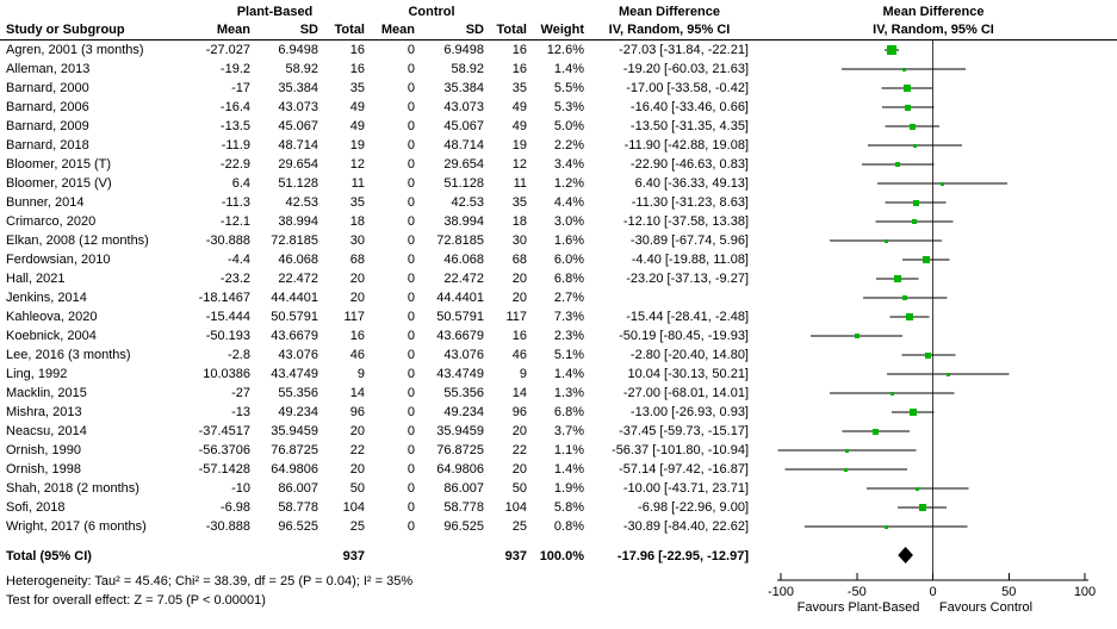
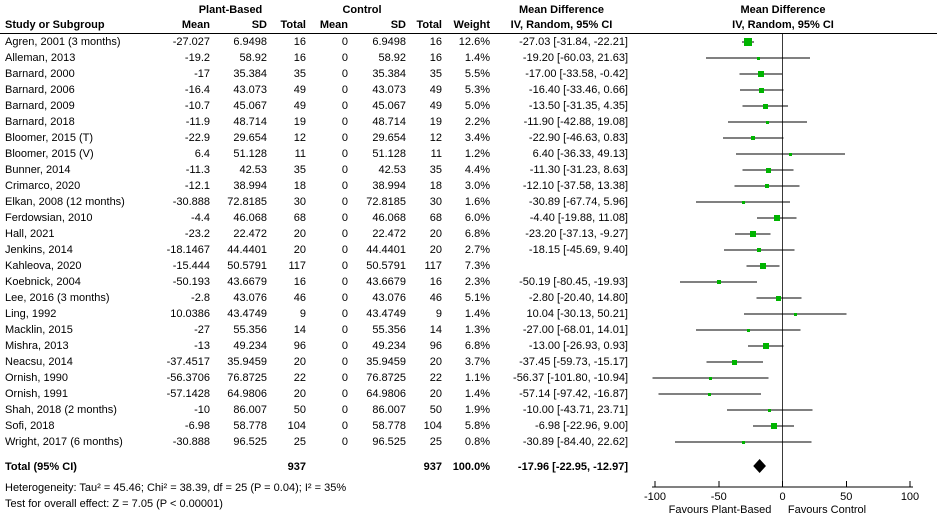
  Plant-Based
  Control
  Mean Difference
  Mean Difference
  Study or Subgroup
  Mean
  SD
  Total
  Mean
  SD
  Total
  Weight
  IV, Random, 95% CI
  IV, Random, 95% CI
  Agren, 2001 (3 months)
  -27.027
  6.9498
  16
  0
  6.9498
  16
  12.6%
  -27.03 [-31.84, -22.21]
  Alleman, 2013
  -19.2
  58.92
  16
  0
  58.92
  16
  1.4%
  -19.20 [-60.03, 21.63]
  Barnard, 2000
  -17
  35.384
  35
  0
  35.384
  35
  5.5%
  -17.00 [-33.58, -0.42]
  Barnard, 2006
  -16.4
  43.073
  49
  0
  43.073
  49
  5.3%
  -16.40 [-33.46, 0.66]
  Barnard, 2009
- -13.5
+ -10.7
  45.067
  49
  0
  45.067
  49
  5.0%
  -13.50 [-31.35, 4.35]
  Barnard, 2018
  -11.9
  48.714
  19
  0
  48.714
  19
  2.2%
  -11.90 [-42.88, 19.08]
  Bloomer, 2015 (T)
  -22.9
  29.654
  12
  0
  29.654
  12
  3.4%
  -22.90 [-46.63, 0.83]
  Bloomer, 2015 (V)
  6.4
  51.128
  11
  0
  51.128
  11
  1.2%
  6.40 [-36.33, 49.13]
  Bunner, 2014
  -11.3
  42.53
  35
  0
  42.53
  35
  4.4%
  -11.30 [-31.23, 8.63]
  Crimarco, 2020
  -12.1
  38.994
  18
  0
  38.994
  18
  3.0%
  -12.10 [-37.58, 13.38]
  Elkan, 2008 (12 months)
  -30.888
  72.8185
  30
  0
  72.8185
  30
  1.6%
  -30.89 [-67.74, 5.96]
  Ferdowsian, 2010
  -4.4
  46.068
  68
  0
  46.068
  68
  6.0%
  -4.40 [-19.88, 11.08]
  Hall, 2021
  -23.2
  22.472
  20
  0
  22.472
  20
  6.8%
  -23.20 [-37.13, -9.27]
  Jenkins, 2014
  -18.1467
  44.4401
  20
  0
  44.4401
  20
  2.7%
+ -18.15 [-45.69, 9.40]
  Kahleova, 2020
  -15.444
  50.5791
  117
  0
  50.5791
  117
  7.3%
- -15.44 [-28.41, -2.48]
  Koebnick, 2004
  -50.193
  43.6679
  16
  0
  43.6679
  16
  2.3%
  -50.19 [-80.45, -19.93]
  Lee, 2016 (3 months)
  -2.8
  43.076
  46
  0
  43.076
  46
  5.1%
  -2.80 [-20.40, 14.80]
  Ling, 1992
  10.0386
  43.4749
  9
  0
  43.4749
  9
  1.4%
  10.04 [-30.13, 50.21]
  Macklin, 2015
  -27
  55.356
  14
  0
  55.356
  14
  1.3%
  -27.00 [-68.01, 14.01]
  Mishra, 2013
  -13
  49.234
  96
  0
  49.234
  96
  6.8%
  -13.00 [-26.93, 0.93]
  Neacsu, 2014
  -37.4517
  35.9459
  20
  0
  35.9459
  20
  3.7%
  -37.45 [-59.73, -15.17]
  Ornish, 1990
  -56.3706
  76.8725
  22
  0
  76.8725
  22
  1.1%
  -56.37 [-101.80, -10.94]
- Ornish, 1998
+ Ornish, 1991
  -57.1428
  64.9806
  20
  0
  64.9806
  20
  1.4%
  -57.14 [-97.42, -16.87]
  Shah, 2018 (2 months)
  -10
  86.007
  50
  0
  86.007
  50
  1.9%
  -10.00 [-43.71, 23.71]
  Sofi, 2018
  -6.98
  58.778
  104
  0
  58.778
  104
  5.8%
  -6.98 [-22.96, 9.00]
  Wright, 2017 (6 months)
  -30.888
  96.525
  25
  0
  96.525
  25
  0.8%
  -30.89 [-84.40, 22.62]
  Total (95% CI)
  937
  937
  100.0%
  -17.96 [-22.95, -12.97]
  Heterogeneity: Tau² = 45.46; Chi² = 38.39, df = 25 (P = 0.04); I² = 35%
  Test for overall effect: Z = 7.05 (P < 0.00001)
  -100
  -50
  0
  50
  100
  Favours Plant-Based
  Favours Control
